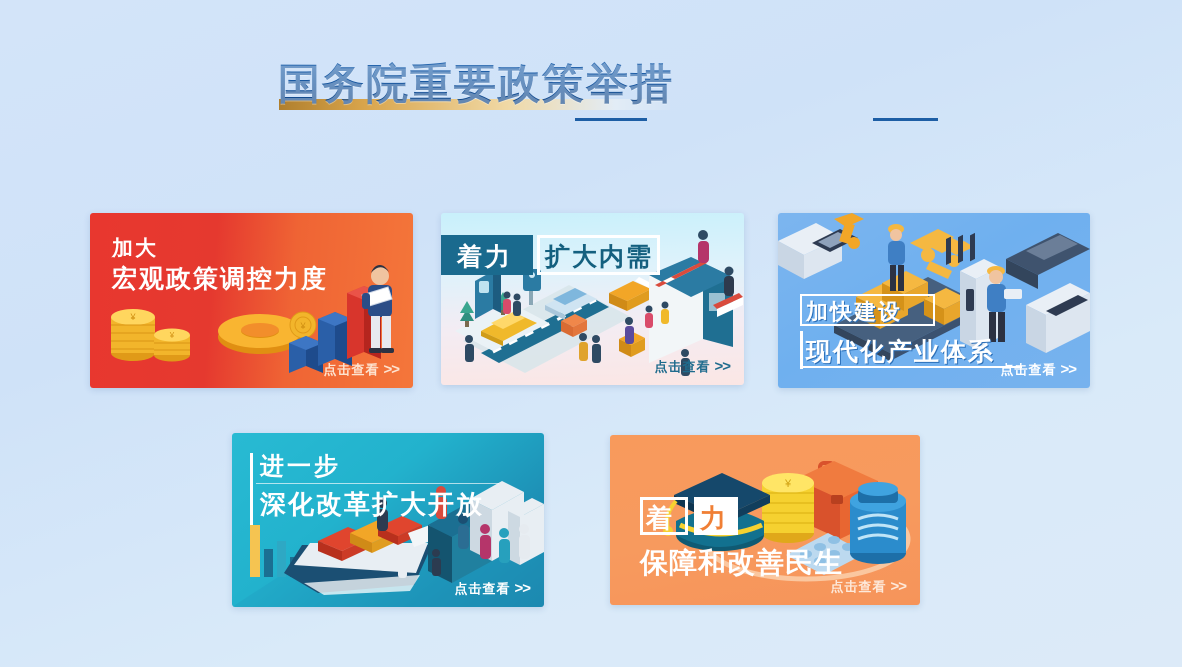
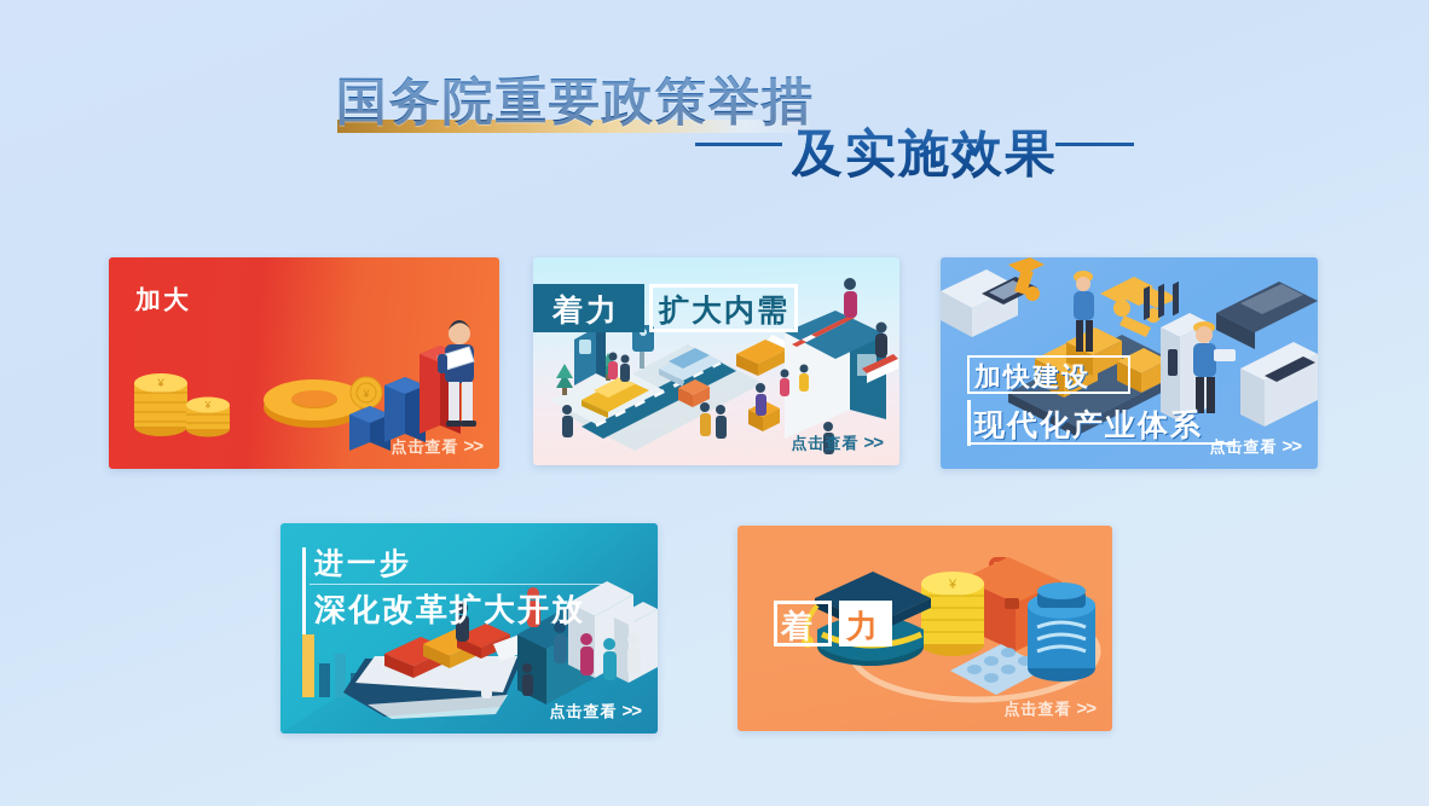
  国务院重要政策举措
+ 及实施效果
  ¥
  ¥
  ¥
  加大
- 宏观政策调控力度
  点击查看 >>
  着力
  扩大内需
  点击查看 >>
  加快建设
  现代化产业体系
  点击查看 >>
  进一步
  深化改革扩大开放
  点击查看 >>
  ¥
  着
  力
- 保障和改善民生
  点击查看 >>
